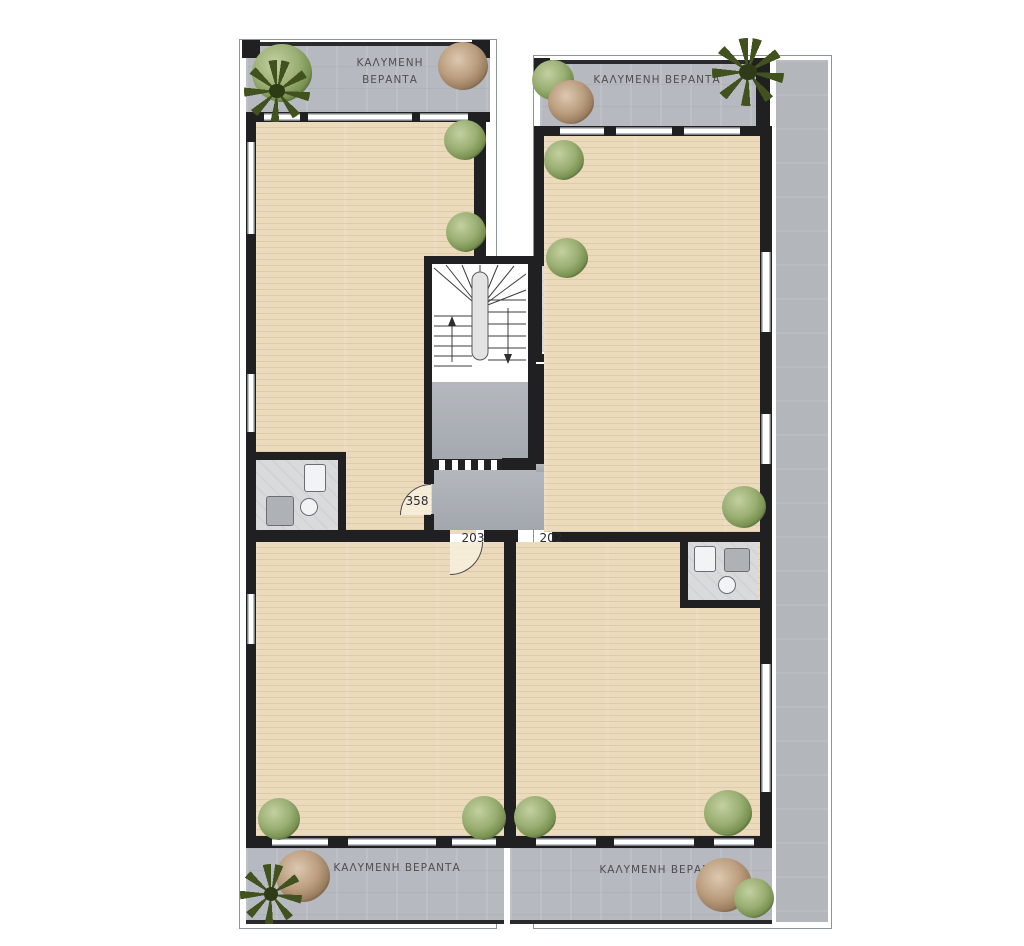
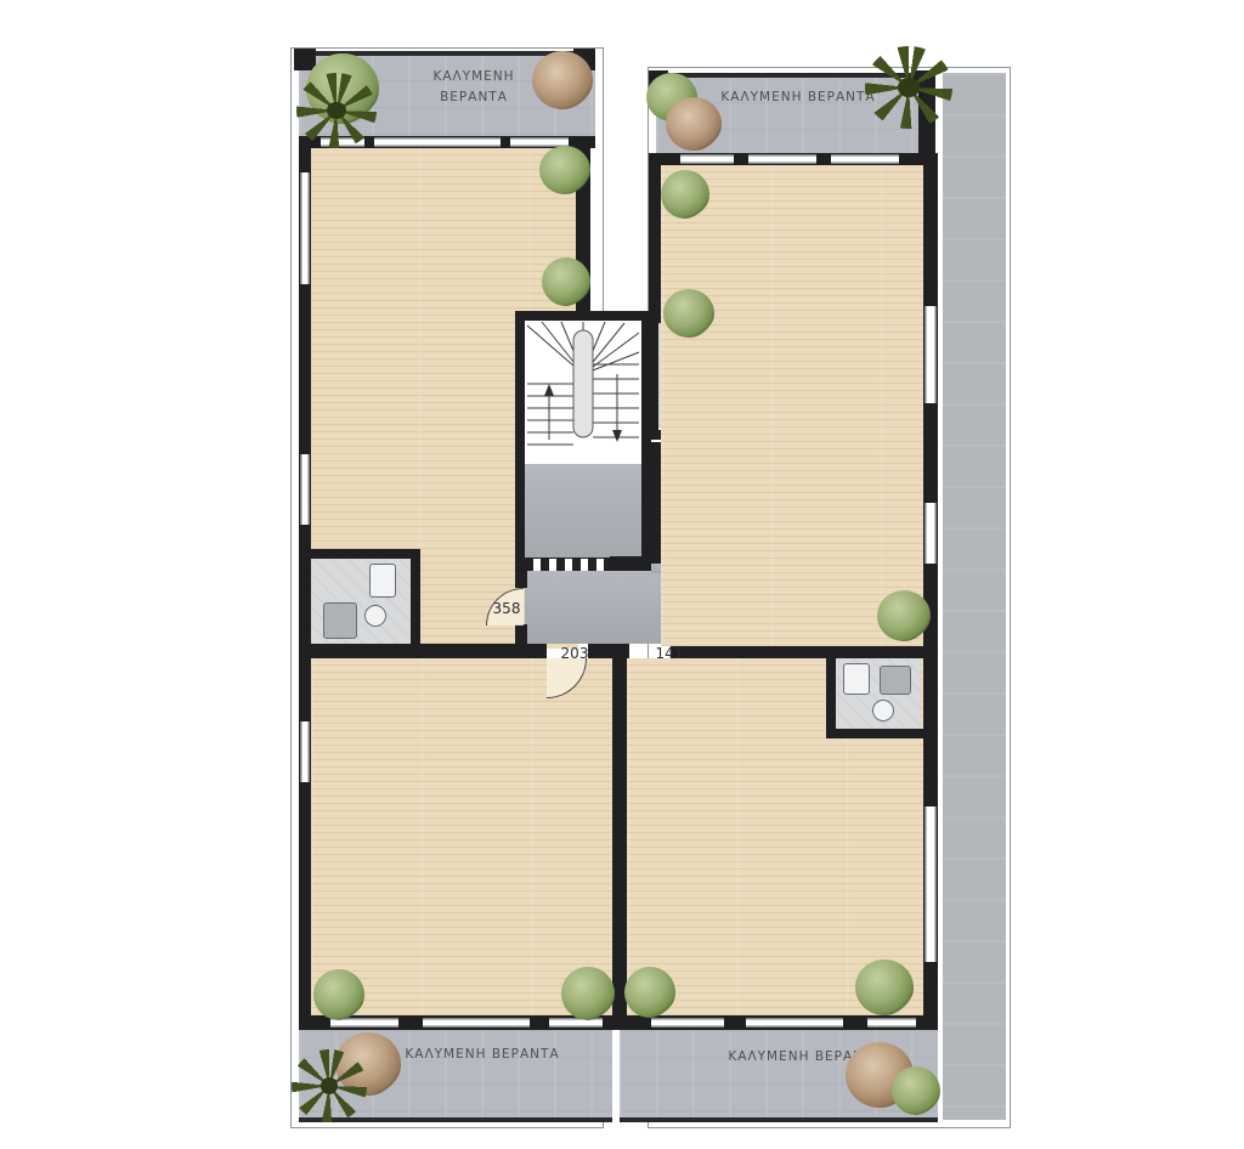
  ΚΑΛΥΜΕΝΗ ΒΕΡΑΝΤΑ
  ΚΑΛΥΜΕΝΗ ΒΕΡΑΝΤΑ
  358
  203
- 202
+ 141
  ΚΑΛΥΜΕΝΗ ΒΕΡΑΝΤ
  ΚΑΛΥΜΕΝΗ ΒΕΡΑ
